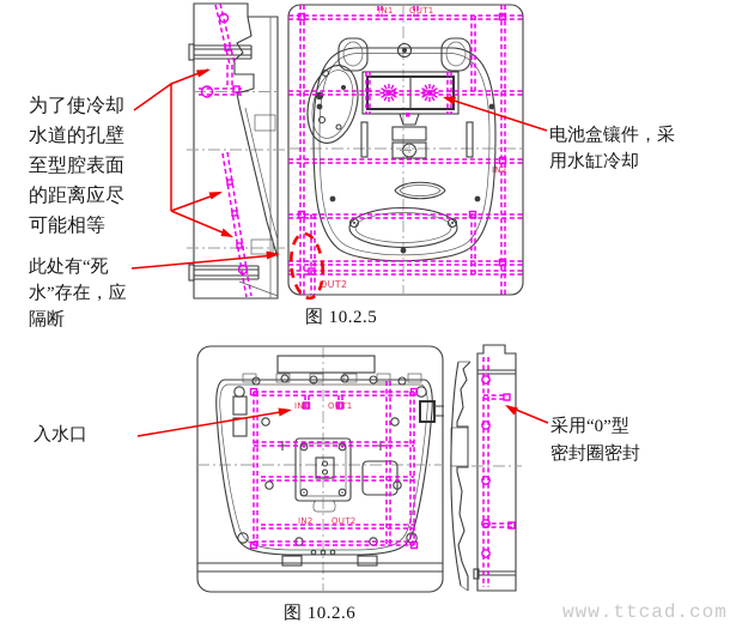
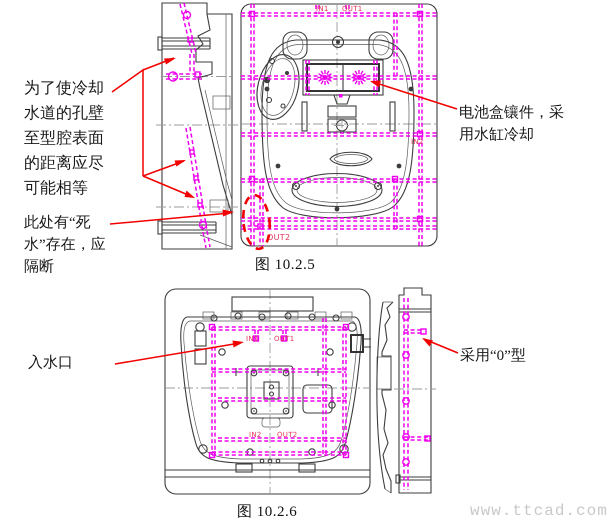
  IN1
  OUT1
  IN2
  OUT2
  IN1
  OUT1
  IN2
  OUT2
  为了使冷却
  水道的孔壁
  至型腔表面
  的距离应尽
  可能相等
  此处有“死
  水”存在，应
  隔断
  电池盒镶件，采
  用水缸冷却
  入水口
  采用“0”型
- 密封圈密封
  图 10.2.5
  图 10.2.6
  www.ttcad.com
